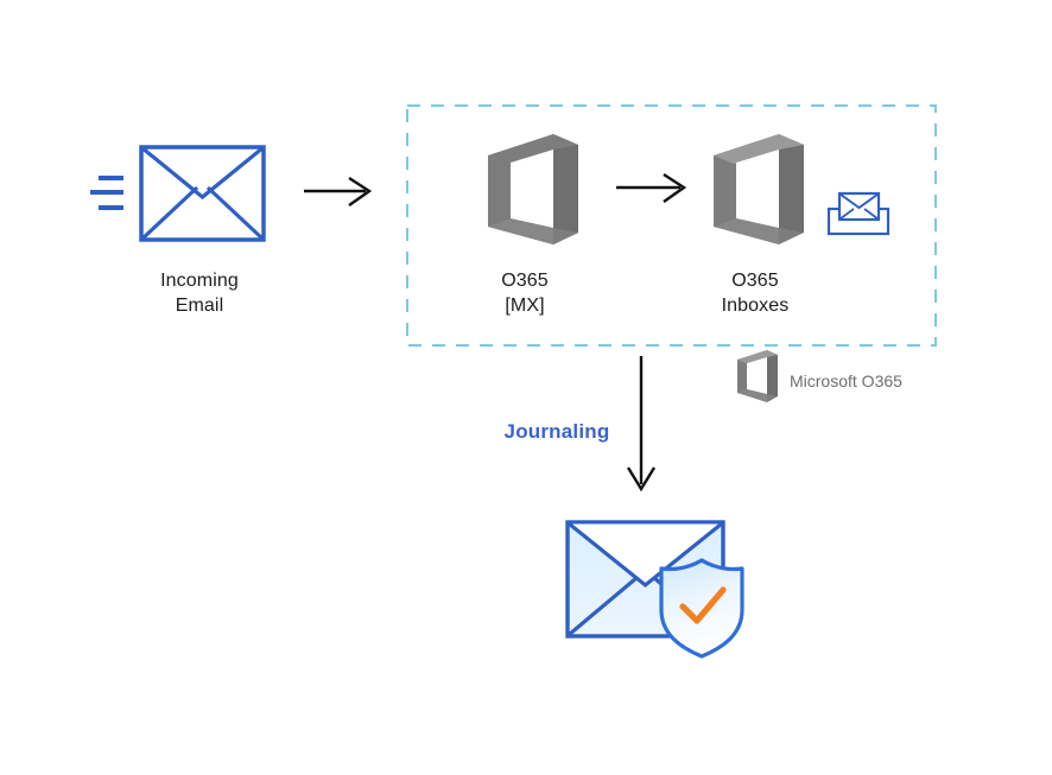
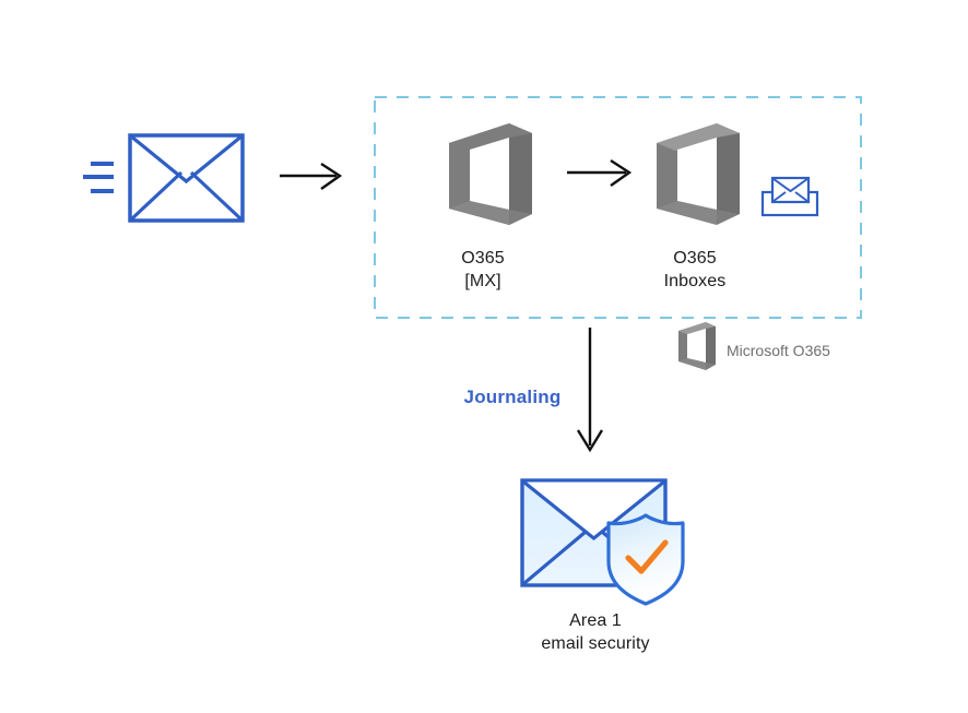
- Incoming
- Email
  O365
  [MX]
  O365
  Inboxes
+ Area 1
+ email security
  Journaling
  Microsoft O365
